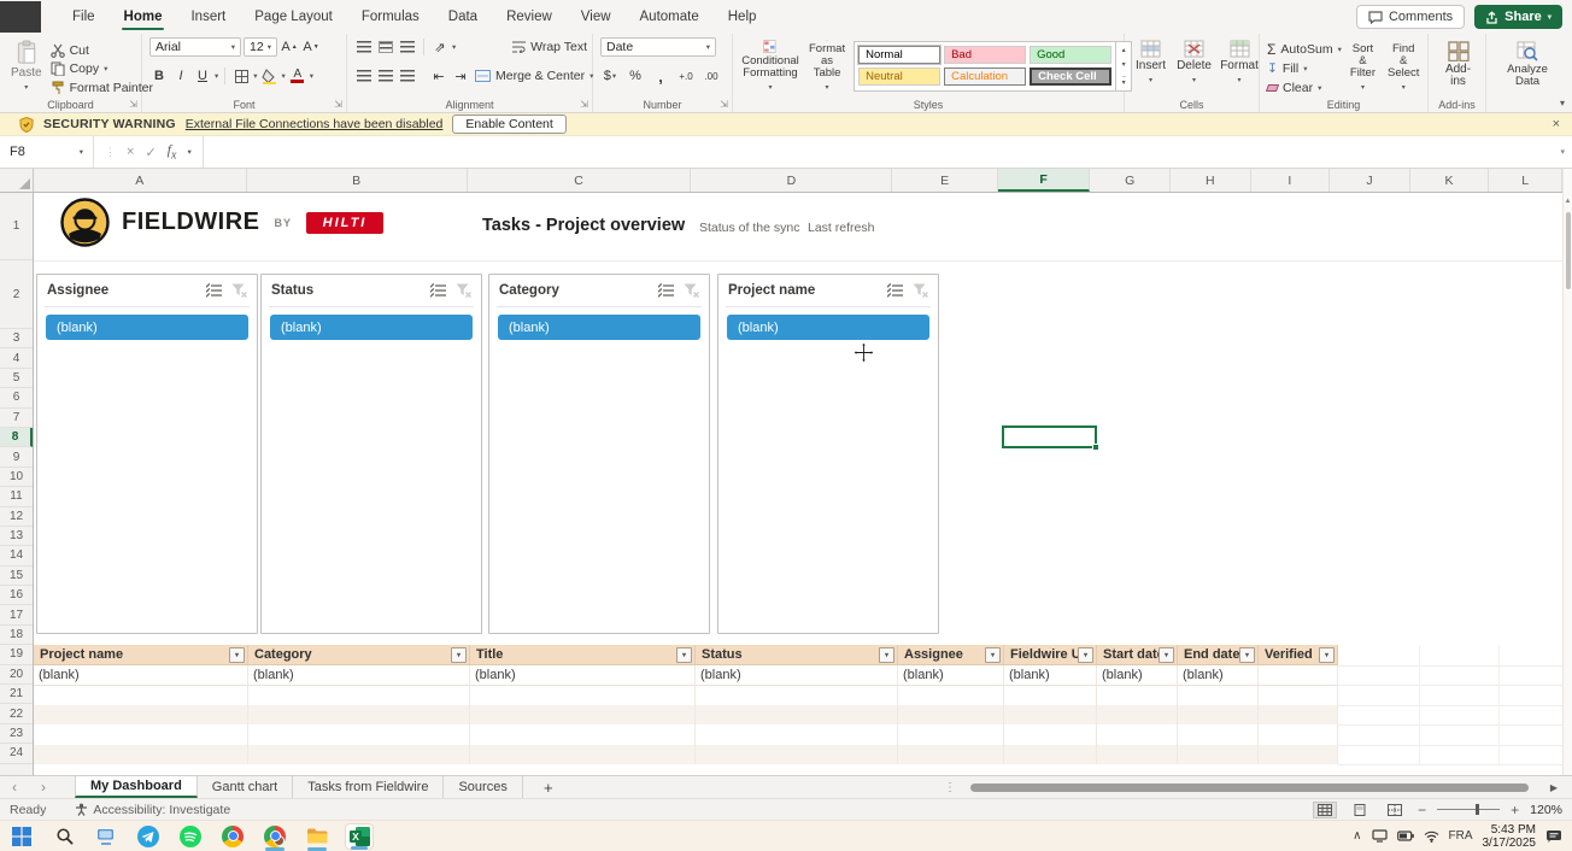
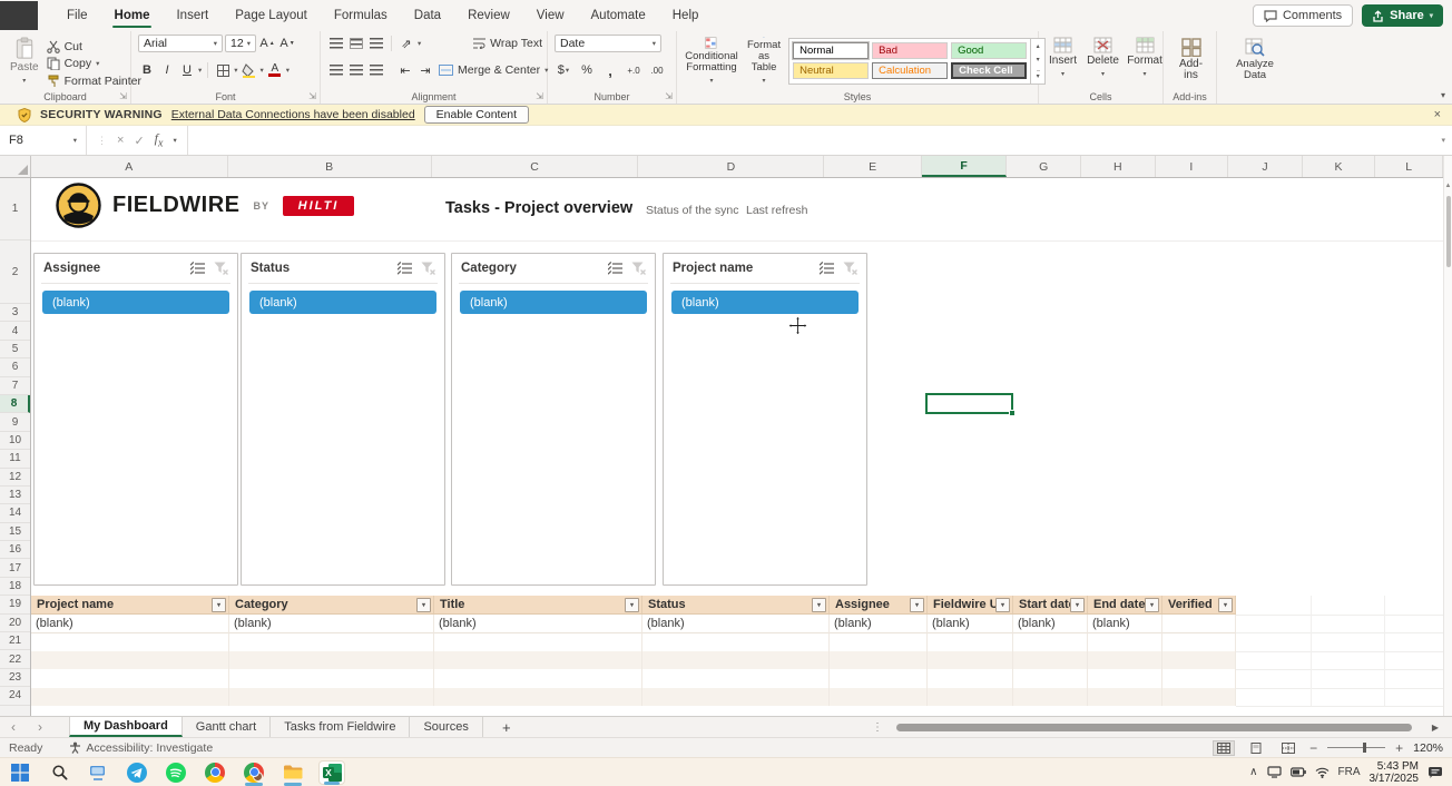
  File
  Home
  Insert
  Page Layout
  Formulas
  Data
  Review
  View
  Automate
  Help
  Comments
  Share
  Paste
  Cut
  Copy
  Format Painter
  Clipboard
  ⇲
  Arial
  12
  A
  A
  B
  I
  U
  A
  Font
  ⇲
  ⇗
  Wrap Text
  ⇤
  ⇥
  Merge & Center
  Alignment
  ⇲
  Date
  $
  %
  ,
  +.0
  .00
  Number
  ⇲
  Conditional
  Formatting
  Format as
  Table
  Normal
  Bad
  Good
  Neutral
  Calculation
  Check Cell
  Styles
  Insert
  Delete
  Format
  Cells
- Σ
- AutoSum
- ↧
- Fill
- Clear
- Sort &
- Filter
- Find &
- Select
- Editing
  Add-ins
  Add-ins
  Analyze
  Data
  ▾
  SECURITY WARNING
- External File Connections have been disabled
+ External Data Connections have been disabled
  Enable Content
  ×
  F8
  ⋮
  ×
  ✓
  fx
  A
  B
  C
  D
  E
  F
  G
  H
  I
  J
  K
  L
  1
  2
  3
  4
  5
  6
  7
  8
  9
  10
  11
  12
  13
  14
  15
  16
  17
  18
  19
  20
  21
  22
  23
  24
  FIELDWIRE
  BY
  HILTI
  Tasks - Project overview
  Status of the sync
  Last refresh
  Assignee
  (blank)
  Status
  (blank)
  Category
  (blank)
  Project name
  (blank)
  Project name
  Category
  Title
  Status
  Assignee
  Fieldwire U
  Start dat
  End date
  Verified
  (blank)
  (blank)
  (blank)
  (blank)
  (blank)
  (blank)
  (blank)
  (blank)
  ‹
  ›
  My Dashboard
  Gantt chart
  Tasks from Fieldwire
  Sources
  +
  ⋮
  ▶
  Ready
  Accessibility: Investigate
  −
  +
  120%
  X
  ∧
  FRA
  5:43 PM
  3/17/2025
